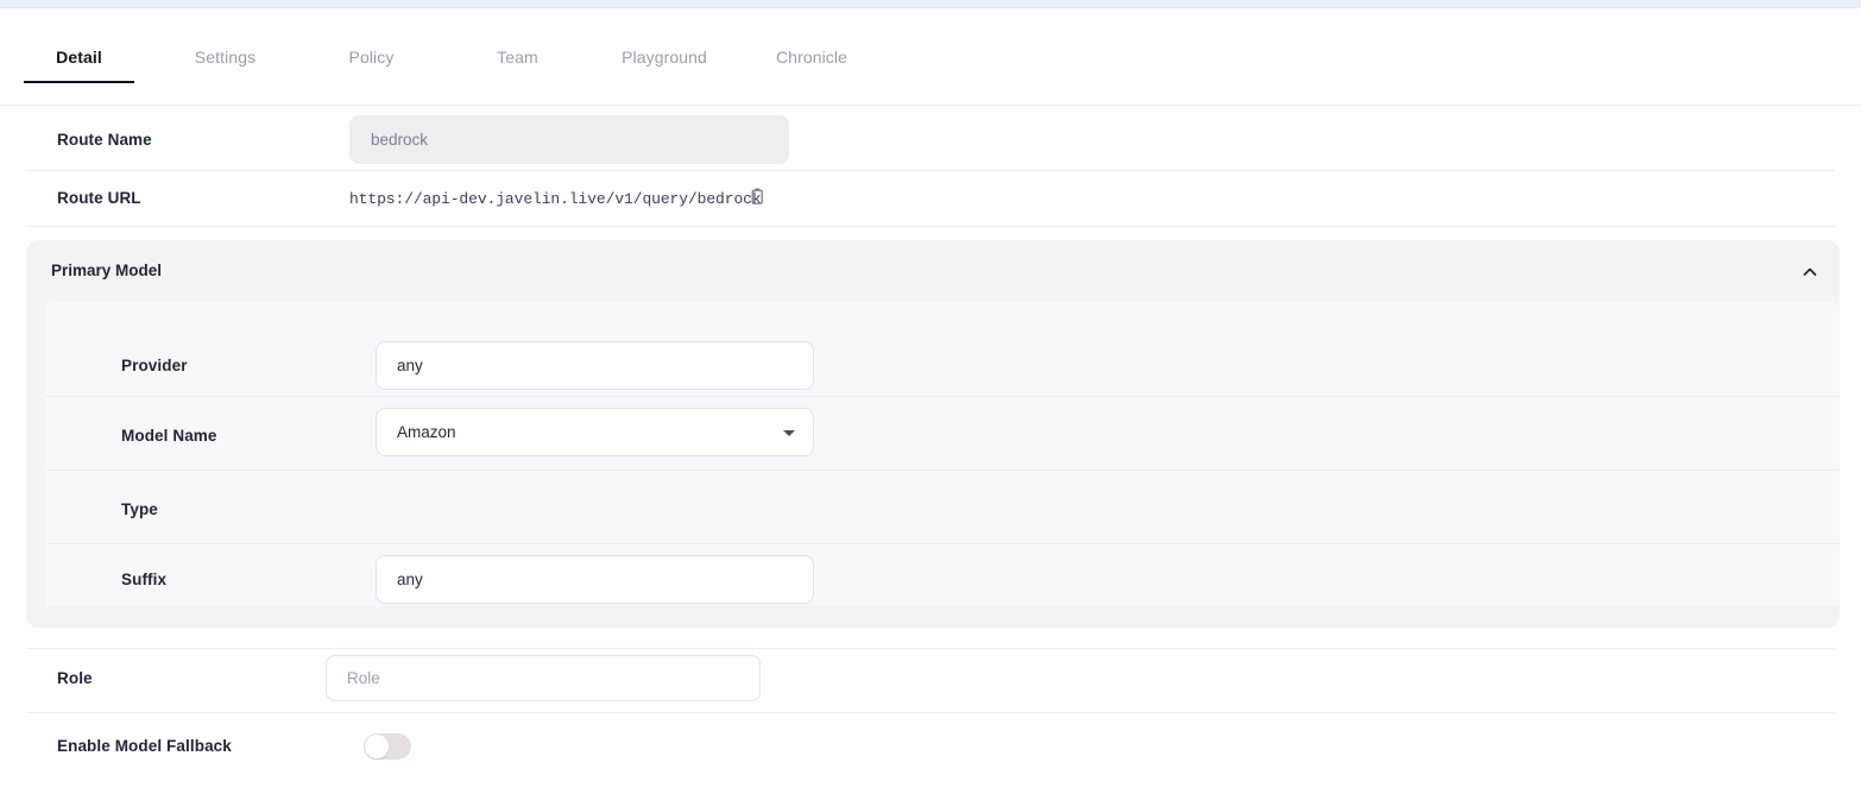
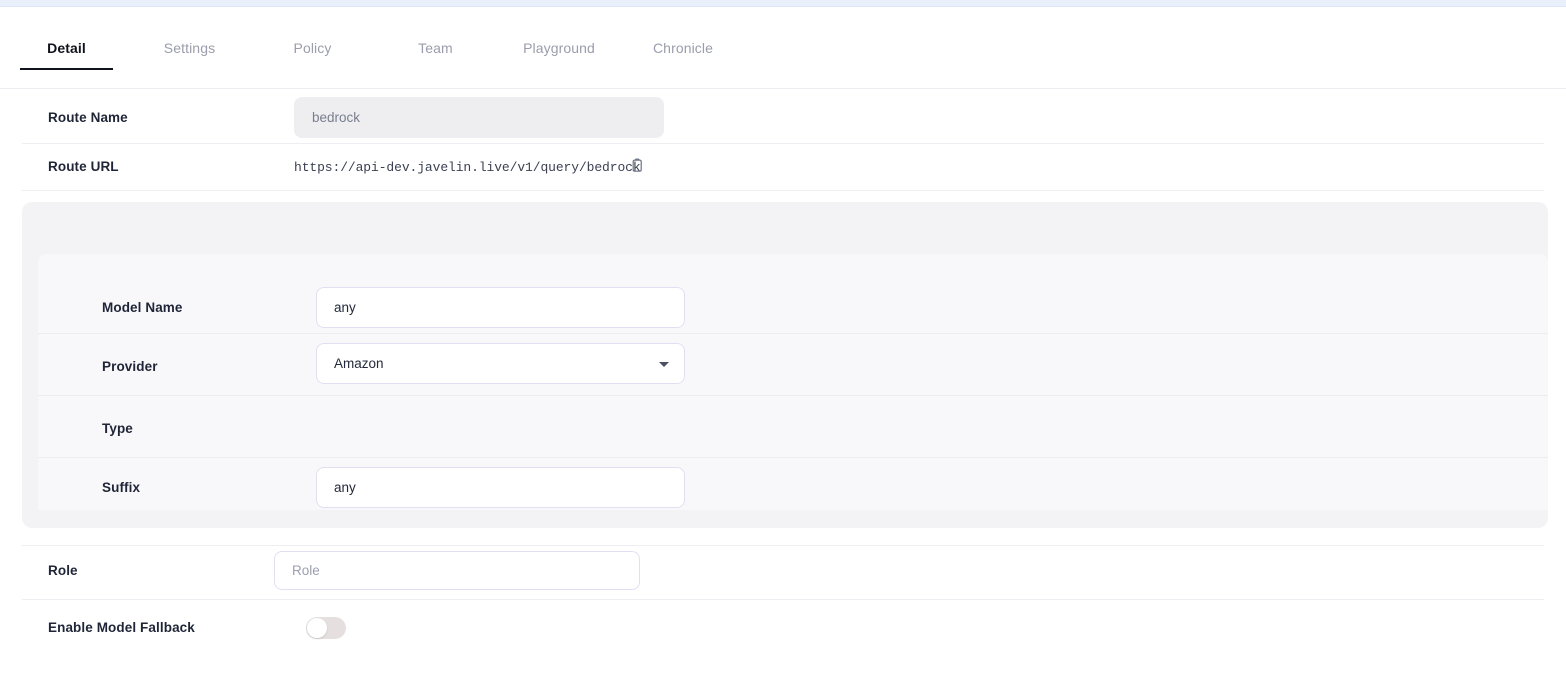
  Detail
  Settings
  Policy
  Team
  Playground
  Chronicle
  Route Name
  bedrock
  Route URL
  https://api-dev.javelin.live/v1/query/bedrock
- Primary Model
- Provider
+ Model Name
  any
- Model Name
+ Provider
  Amazon
  Type
  Suffix
  any
  Role
  Role
  Enable Model Fallback
